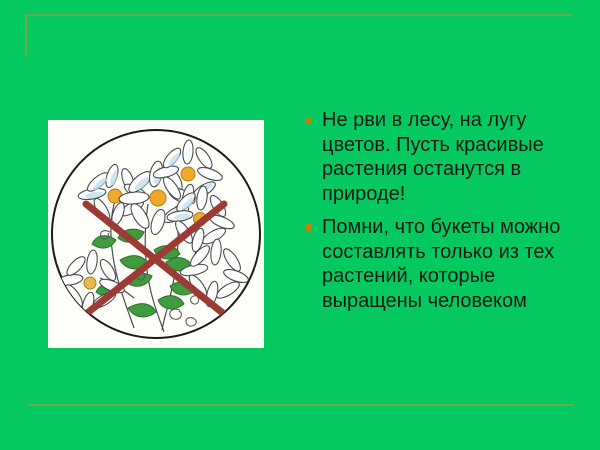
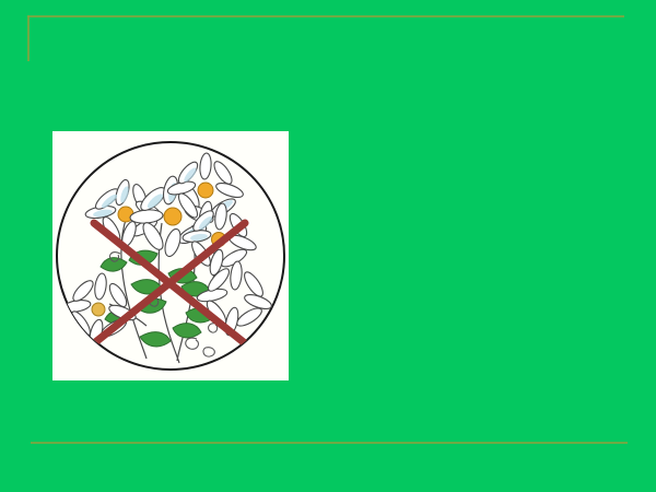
- Не рви в лесу, на лугу цветов. Пусть красивые растения останутся в природе!
- Помни, что букеты можно составлять только из тех растений, которые выращены человеком
